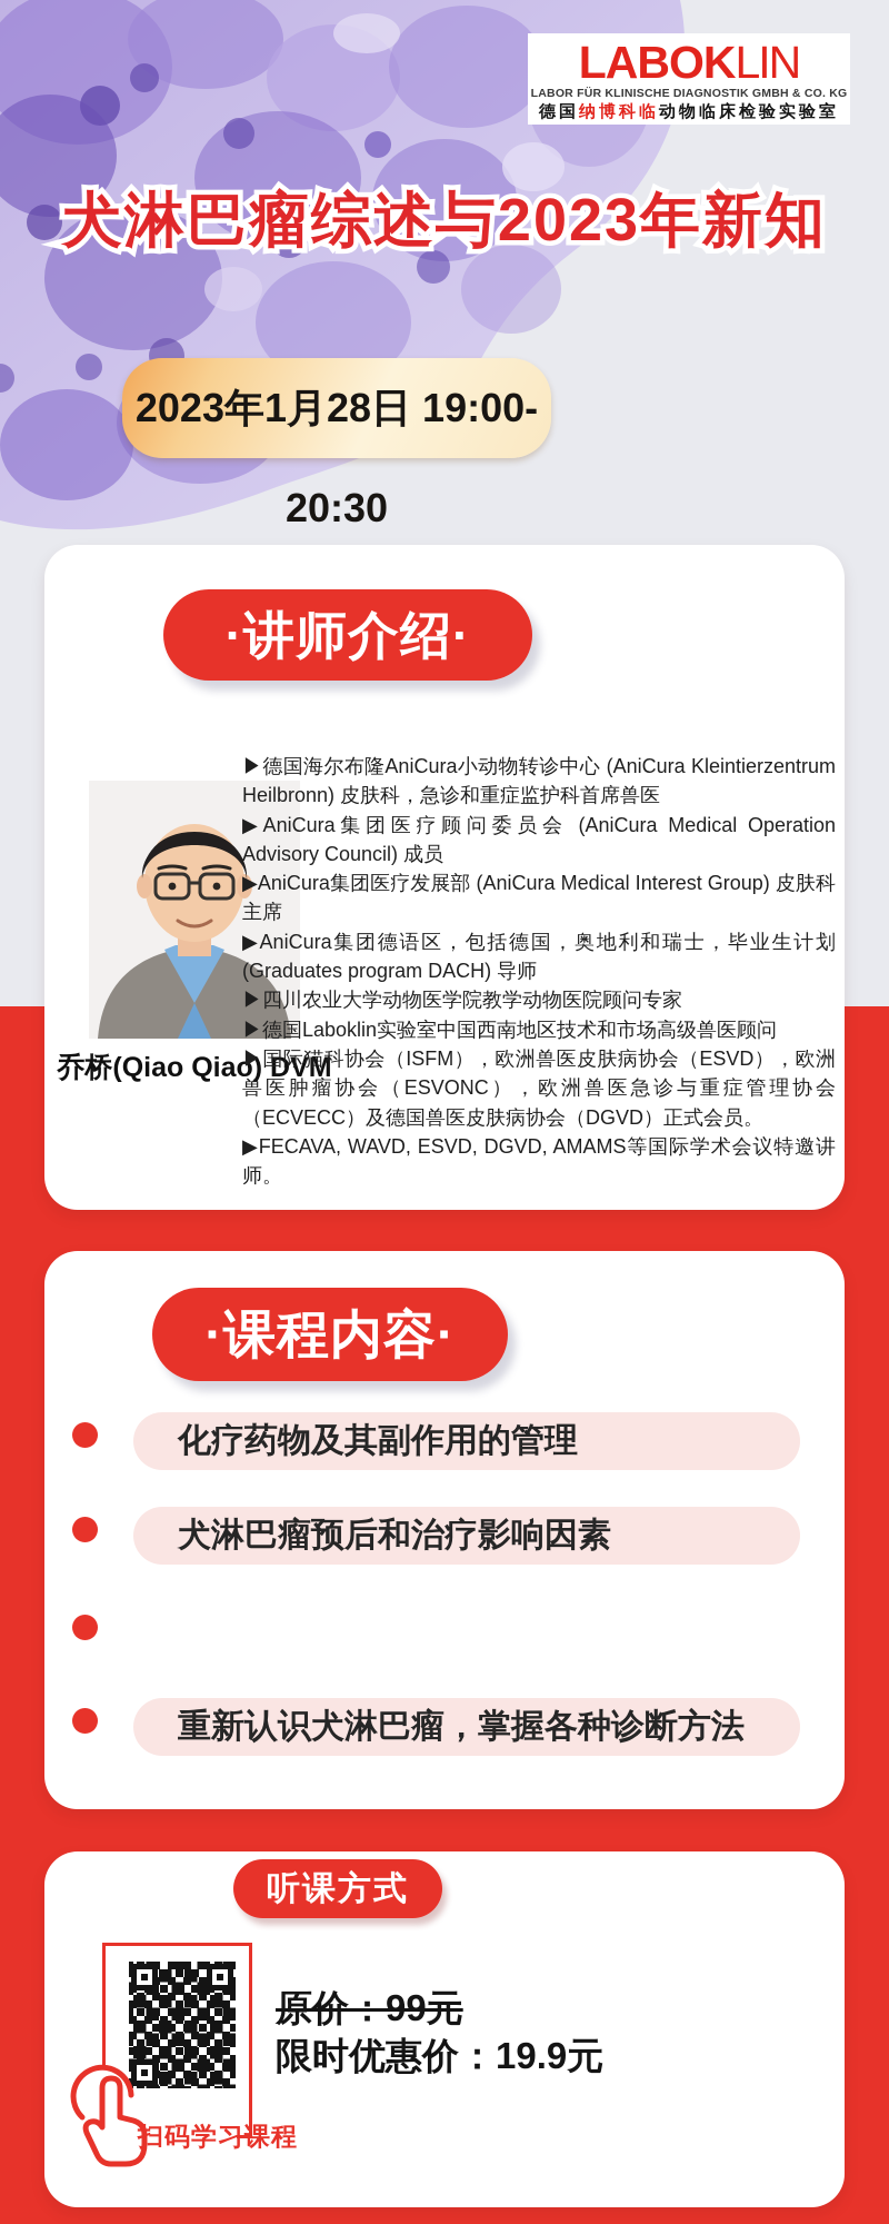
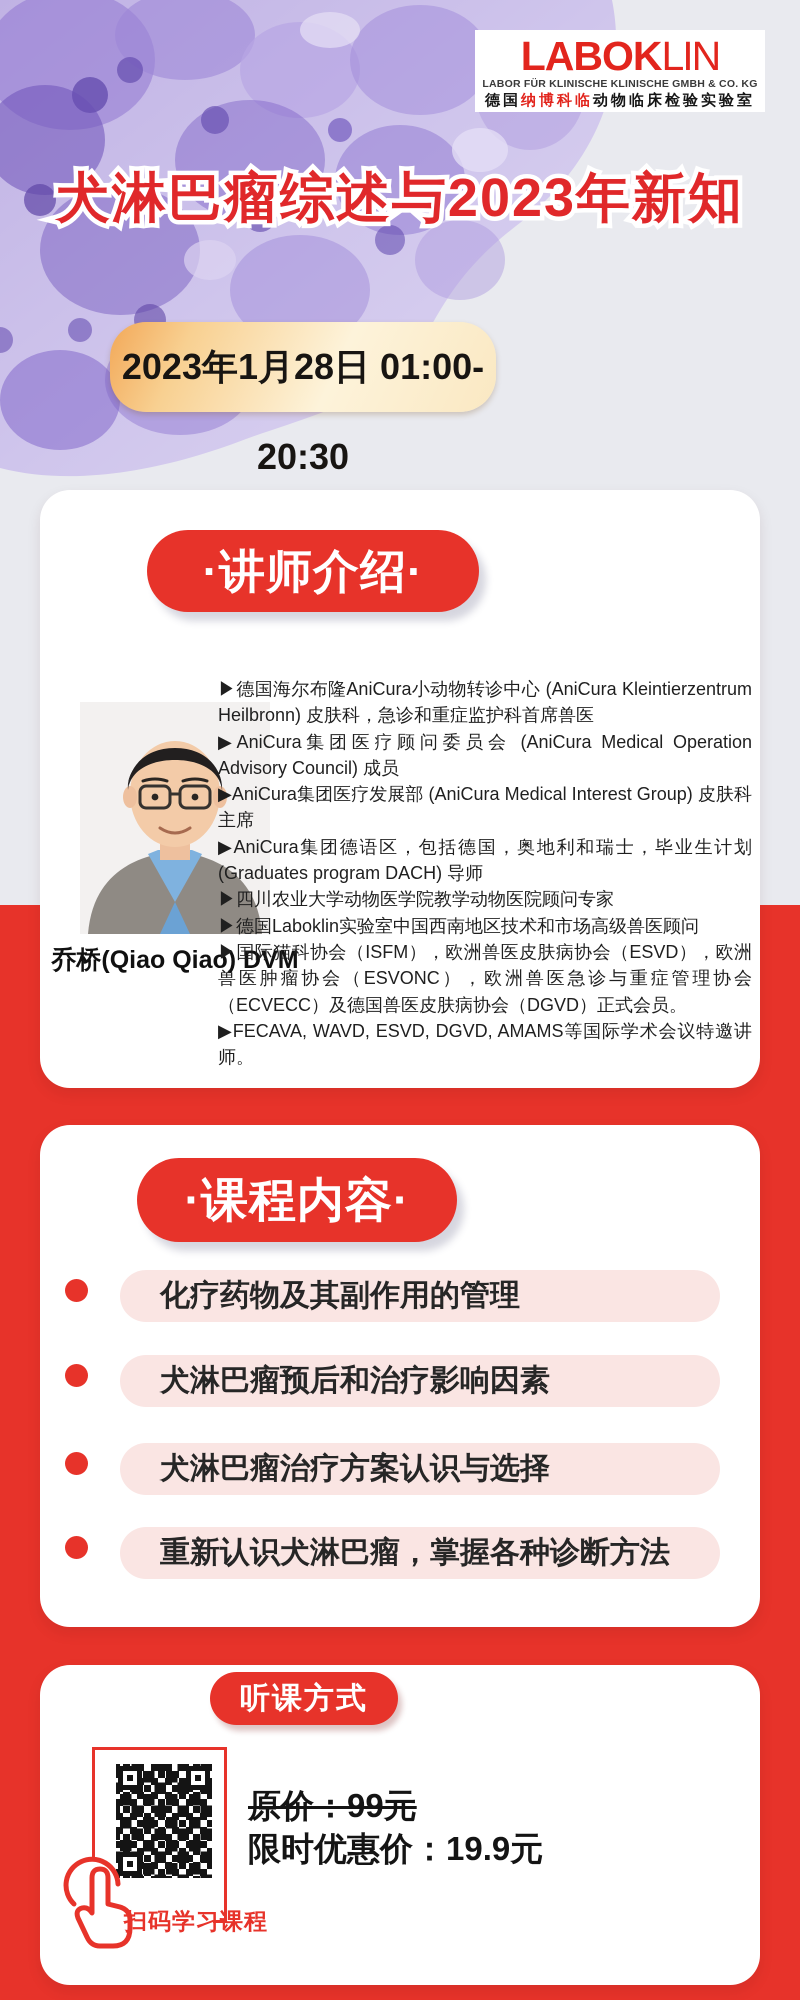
  LABOKLIN
- LABOR FÜR KLINISCHE DIAGNOSTIK GMBH & CO. KG
+ LABOR FÜR KLINISCHE KLINISCHE GMBH & CO. KG
  德国纳博科临动物临床检验实验室
  犬淋巴瘤综述与2023年新知
- 2023年1月28日 19:00-20:30
+ 2023年1月28日 01:00-20:30
  ·讲师介绍·
  乔桥(Qiao Qiao) DVM
  ▶德国海尔布隆AniCura小动物转诊中心 (AniCura Kleintierzentrum Heilbronn) 皮肤科，急诊和重症监护科首席兽医
  ▶AniCura集团医疗顾问委员会 (AniCura Medical Operation Advisory Council) 成员
  ▶AniCura集团医疗发展部 (AniCura Medical Interest Group) 皮肤科主席
  ▶AniCura集团德语区，包括德国，奥地利和瑞士，毕业生计划 (Graduates program DACH) 导师
  ▶四川农业大学动物医学院教学动物医院顾问专家
  ▶德国Laboklin实验室中国西南地区技术和市场高级兽医顾问
  ▶国际猫科协会（ISFM），欧洲兽医皮肤病协会（ESVD），欧洲兽医肿瘤协会（ESVONC），欧洲兽医急诊与重症管理协会（ECVECC）及德国兽医皮肤病协会（DGVD）正式会员。
  ▶FECAVA, WAVD, ESVD, DGVD, AMAMS等国际学术会议特邀讲师。
  ·课程内容·
  化疗药物及其副作用的管理
  犬淋巴瘤预后和治疗影响因素
+ 犬淋巴瘤治疗方案认识与选择
  重新认识犬淋巴瘤，掌握各种诊断方法
  听课方式
  扫码学习课程
  原价：99元
  限时优惠价：19.9元
